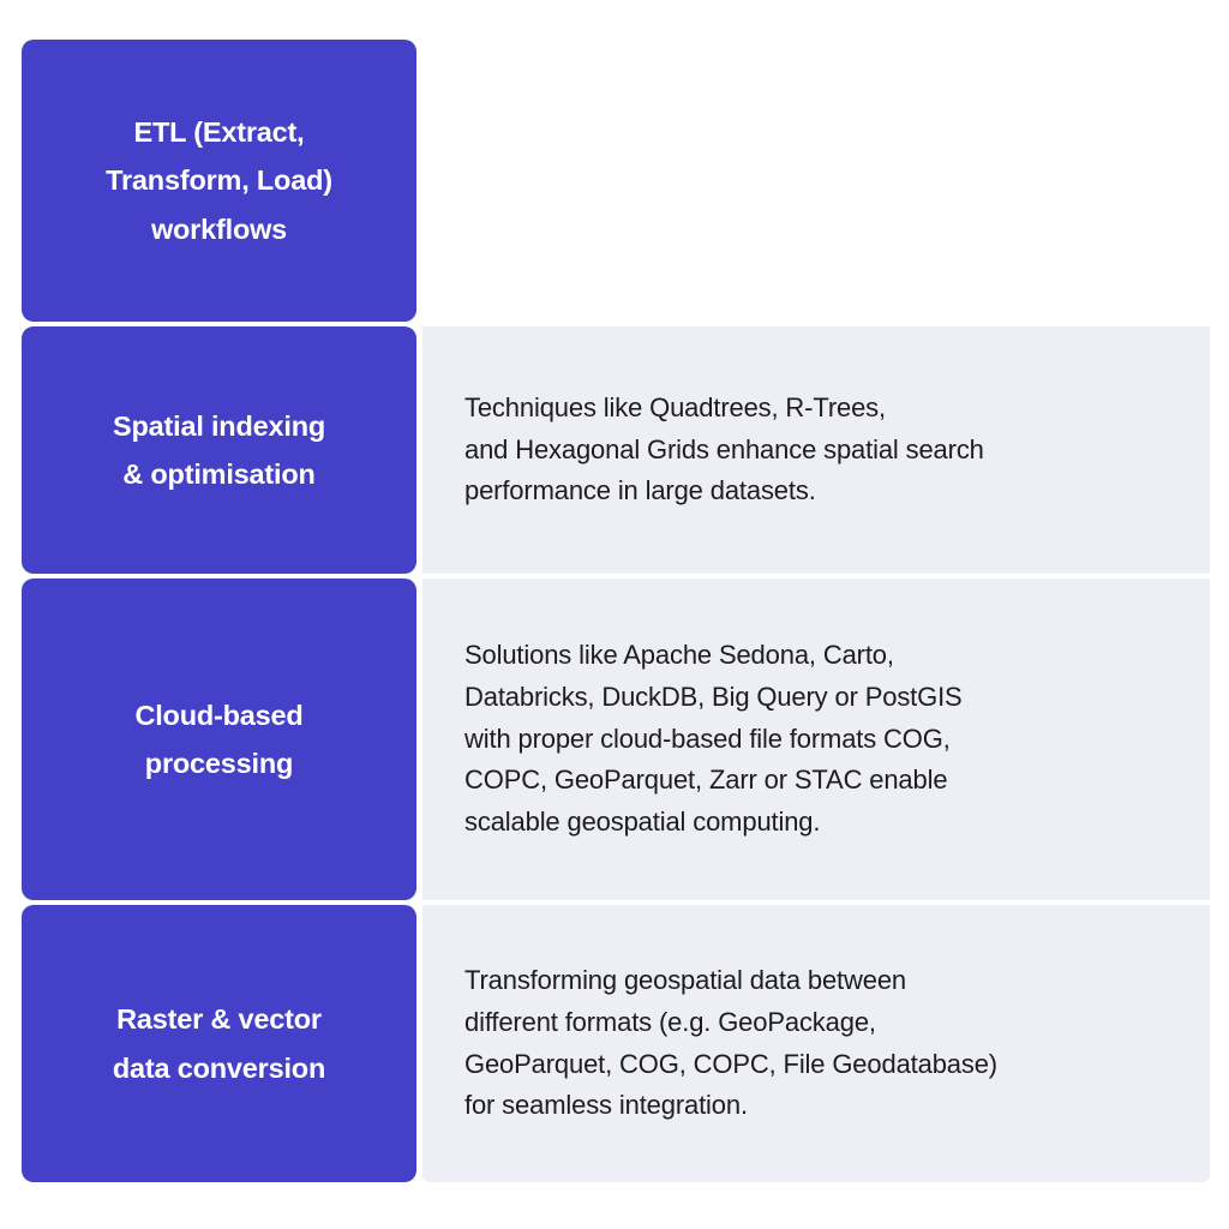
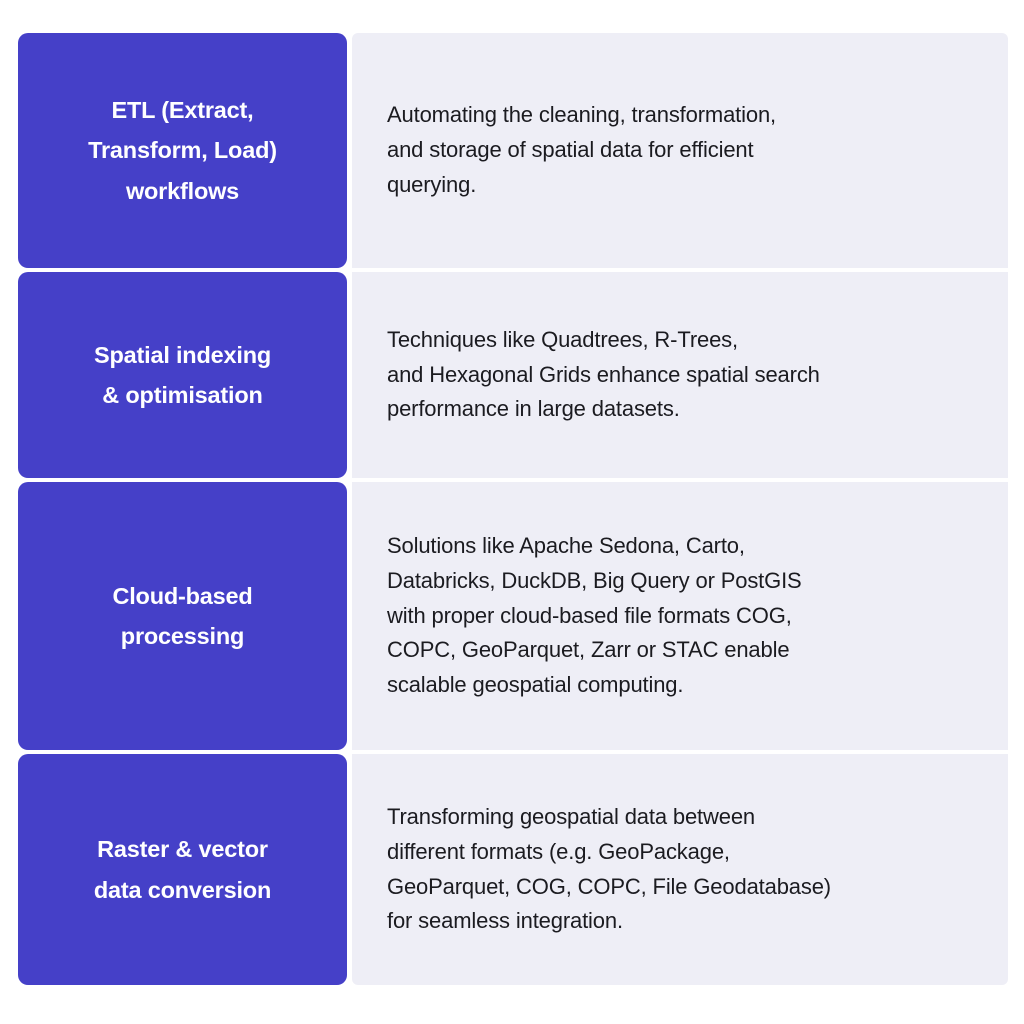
  ETL (Extract,
  Transform, Load)
  workflows
+ Automating the cleaning, transformation,
+ and storage of spatial data for efficient
+ querying.
  Spatial indexing
  & optimisation
  Techniques like Quadtrees, R-Trees,
  and Hexagonal Grids enhance spatial search
  performance in large datasets.
  Cloud-based
  processing
  Solutions like Apache Sedona, Carto,
  Databricks, DuckDB, Big Query or PostGIS
  with proper cloud-based file formats COG,
  COPC, GeoParquet, Zarr or STAC enable
  scalable geospatial computing.
  Raster & vector
  data conversion
  Transforming geospatial data between
  different formats (e.g. GeoPackage,
  GeoParquet, COG, COPC, File Geodatabase)
  for seamless integration.
